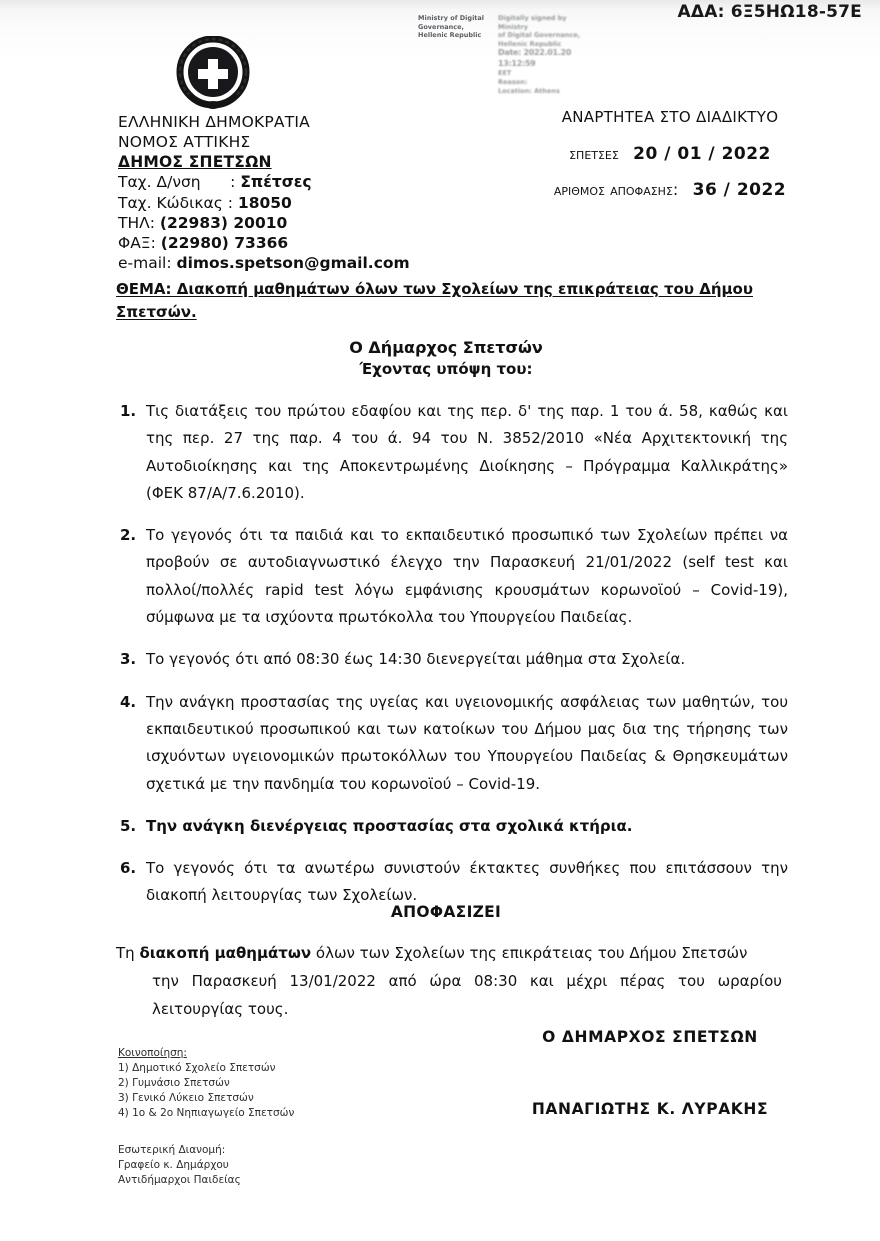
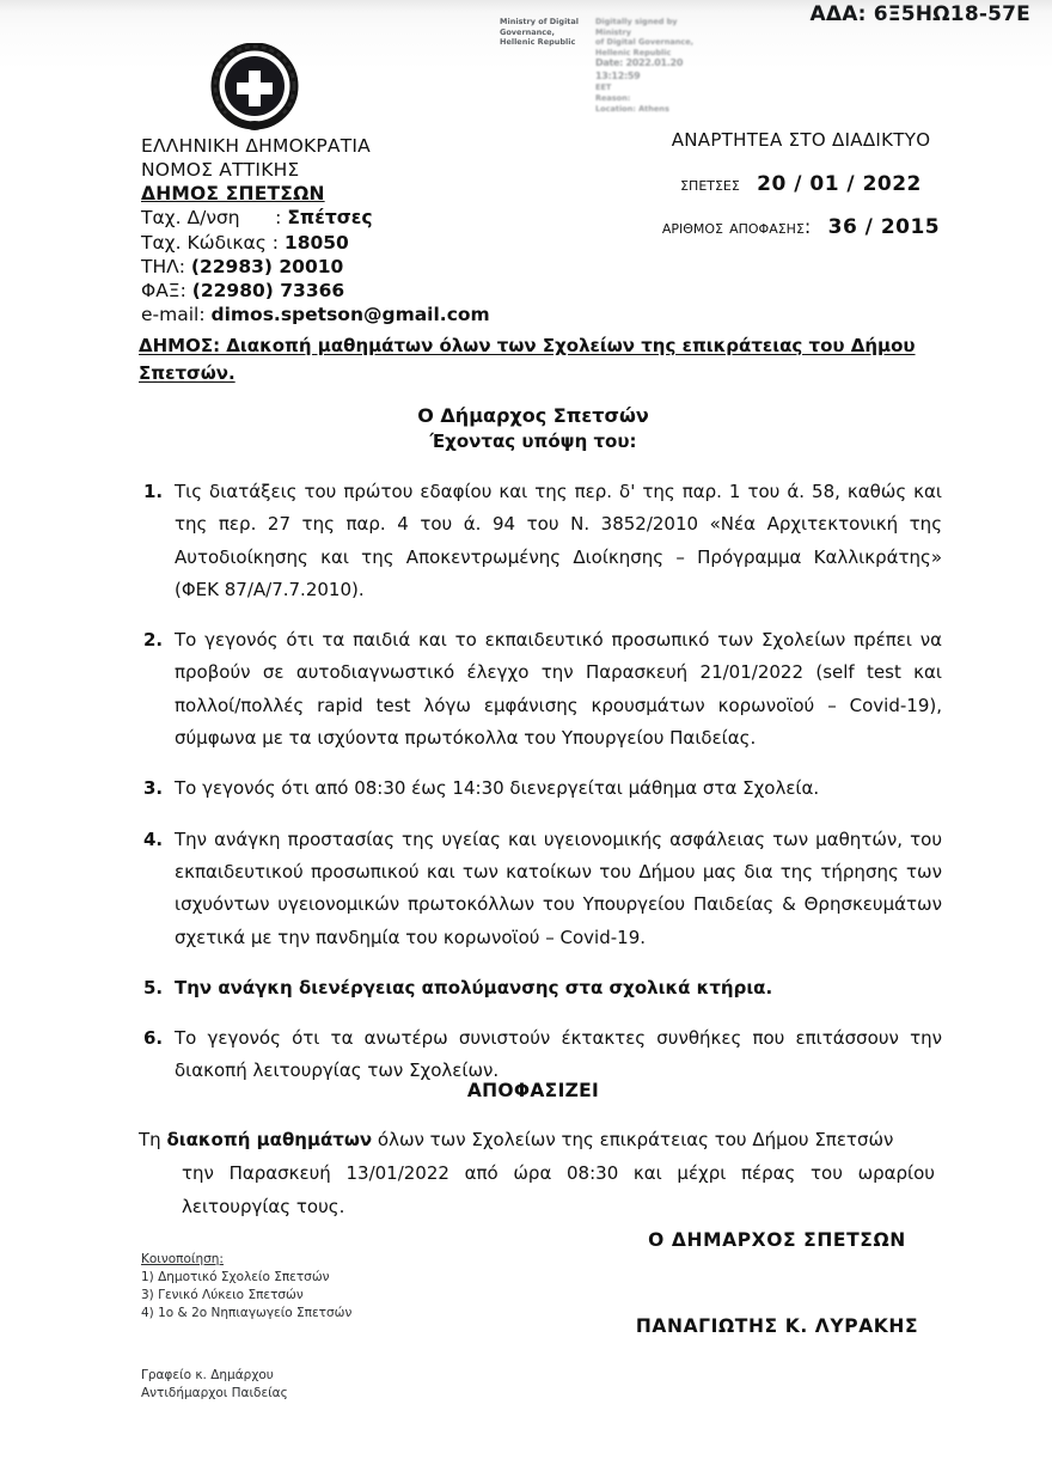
  ΑΔΑ: 6Ξ5ΗΩ18-57Ε
  Ministry of Digital
  Governance,
  Hellenic Republic
  Digitally signed by Ministry
  of Digital Governance,
  Hellenic Republic
  Date: 2022.01.20 13:12:59
  EET
  Reason:
  Location: Athens
  ΕΛΛΗΝΙΚΗ ΔΗΜΟΚΡΑΤΙΑ
  ΝΟΜΟΣ ΑΤΤΙΚΗΣ
  ΔΗΜΟΣ ΣΠΕΤΣΩΝ
  Ταχ. Δ/νση : Σπέτσες
  Ταχ. Κώδικας : 18050
  ΤΗΛ: (22983) 20010
  ΦΑΞ: (22980) 73366
  e-mail: dimos.spetson@gmail.com
  ΑΝΑΡΤΗΤΕΑ ΣΤΟ ΔΙΑΔΙΚΤΥΟ
  σπετσες 20 / 01 / 2022
- αριθμοσ αποφασησ: 36 / 2022
+ αριθμοσ αποφασησ: 36 / 2015
- ΘΕΜΑ: Διακοπή μαθημάτων όλων των Σχολείων της επικράτειας του Δήμου Σπετσών.
+ ΔΗΜΟΣ: Διακοπή μαθημάτων όλων των Σχολείων της επικράτειας του Δήμου Σπετσών.
  Ο Δήμαρχος Σπετσών
  Έχοντας υπόψη του:
  1.
- Τις διατάξεις του πρώτου εδαφίου και της περ. δ' της παρ. 1 του ά. 58, καθώς και της περ. 27 της παρ. 4 του ά. 94 του Ν. 3852/2010 «Νέα Αρχιτεκτονική της Αυτοδιοίκησης και της Αποκεντρωμένης Διοίκησης – Πρόγραμμα Καλλικράτης» (ΦΕΚ 87/Α/7.6.2010).
+ Τις διατάξεις του πρώτου εδαφίου και της περ. δ' της παρ. 1 του ά. 58, καθώς και της περ. 27 της παρ. 4 του ά. 94 του Ν. 3852/2010 «Νέα Αρχιτεκτονική της Αυτοδιοίκησης και της Αποκεντρωμένης Διοίκησης – Πρόγραμμα Καλλικράτης» (ΦΕΚ 87/Α/7.7.2010).
  2.
  Το γεγονός ότι τα παιδιά και το εκπαιδευτικό προσωπικό των Σχολείων πρέπει να προβούν σε αυτοδιαγνωστικό έλεγχο την Παρασκευή 21/01/2022 (self test και πολλοί/πολλές rapid test λόγω εμφάνισης κρουσμάτων κορωνοϊού – Covid-19), σύμφωνα με τα ισχύοντα πρωτόκολλα του Υπουργείου Παιδείας.
  3.
  Το γεγονός ότι από 08:30 έως 14:30 διενεργείται μάθημα στα Σχολεία.
  4.
  Την ανάγκη προστασίας της υγείας και υγειονομικής ασφάλειας των μαθητών, του εκπαιδευτικού προσωπικού και των κατοίκων του Δήμου μας δια της τήρησης των ισχυόντων υγειονομικών πρωτοκόλλων του Υπουργείου Παιδείας & Θρησκευμάτων σχετικά με την πανδημία του κορωνοϊού – Covid-19.
  5.
- Την ανάγκη διενέργειας προστασίας στα σχολικά κτήρια.
+ Την ανάγκη διενέργειας απολύμανσης στα σχολικά κτήρια.
  6.
  Το γεγονός ότι τα ανωτέρω συνιστούν έκτακτες συνθήκες που επιτάσσουν την διακοπή λειτουργίας των Σχολείων.
  ΑΠΟΦΑΣΙΖΕΙ
  Τη διακοπή μαθημάτων όλων των Σχολείων της επικράτειας του Δήμου Σπετσών
  την Παρασκευή 13/01/2022 από ώρα 08:30 και μέχρι πέρας του ωραρίου λειτουργίας τους.
  Ο ΔΗΜΑΡΧΟΣ ΣΠΕΤΣΩΝ
  ΠΑΝΑΓΙΩΤΗΣ Κ. ΛΥΡΑΚΗΣ
  Κοινοποίηση:
  1) Δημοτικό Σχολείο Σπετσών
- 2) Γυμνάσιο Σπετσών
  3) Γενικό Λύκειο Σπετσών
  4) 1ο & 2ο Νηπιαγωγείο Σπετσών
- Εσωτερική Διανομή:
  Γραφείο κ. Δημάρχου
  Αντιδήμαρχοι Παιδείας
